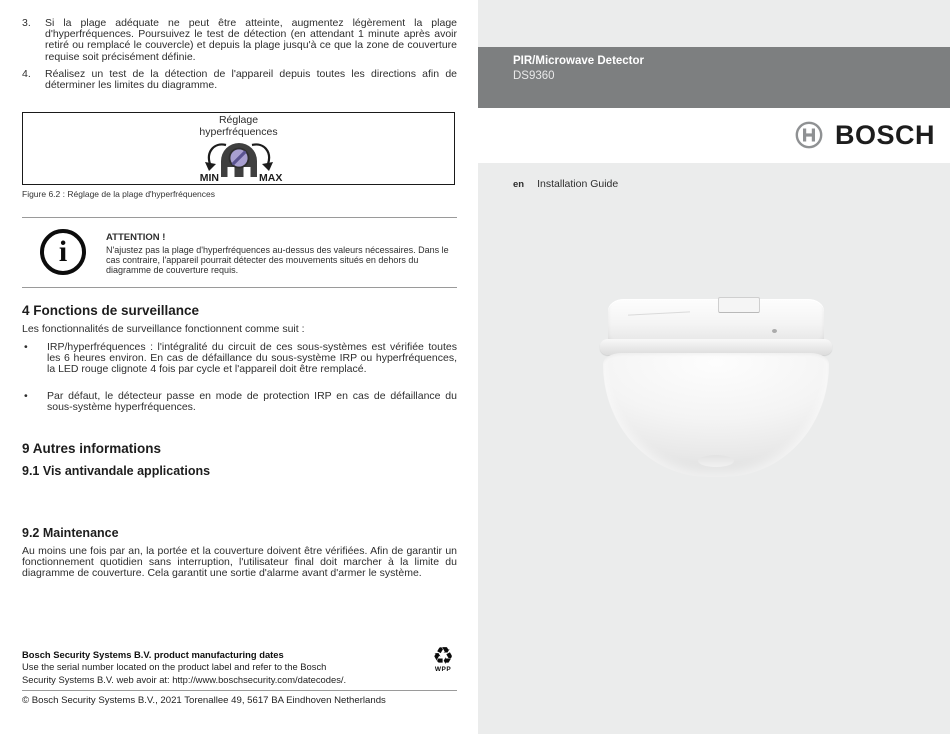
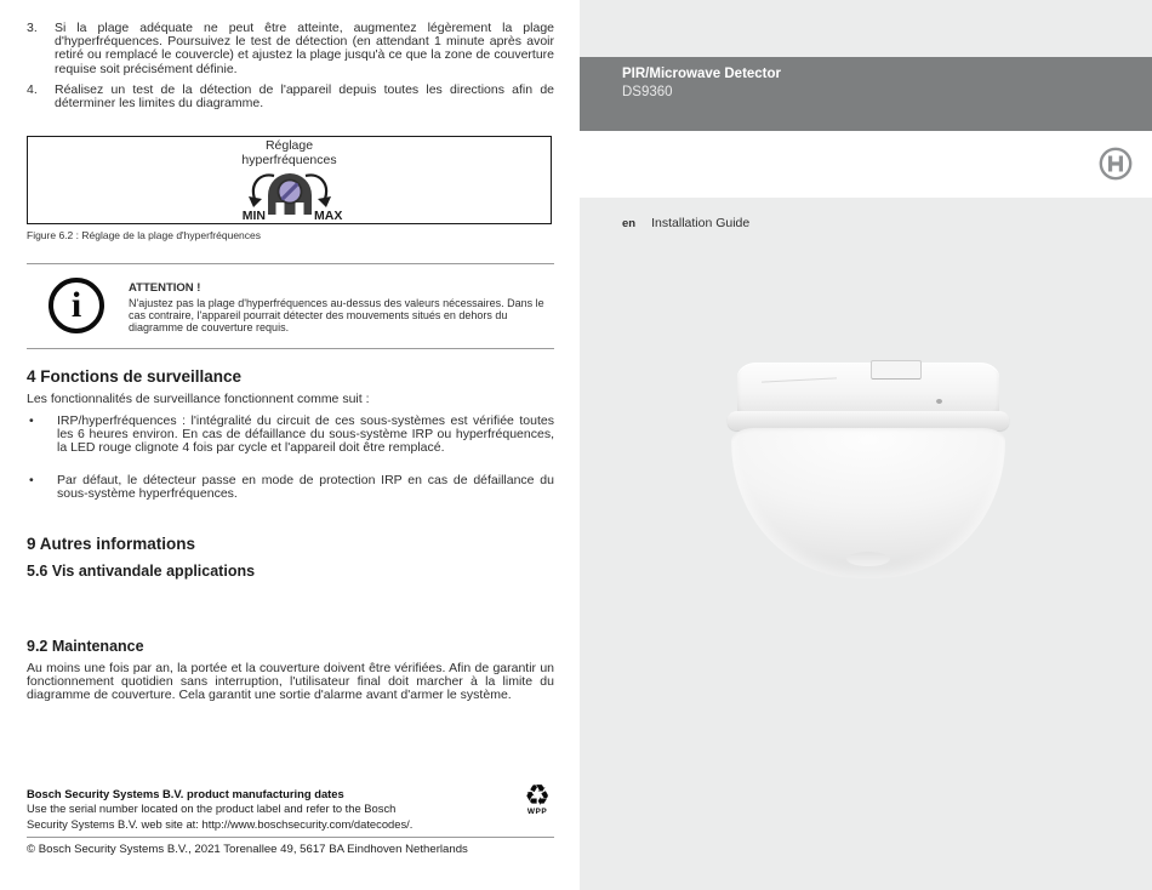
  3.
- Si la plage adéquate ne peut être atteinte, augmentez légèrement la plage d'hyperfréquences. Poursuivez le test de détection (en attendant 1 minute après avoir retiré ou remplacé le couvercle) et depuis la plage jusqu'à ce que la zone de couverture requise soit précisément définie.
+ Si la plage adéquate ne peut être atteinte, augmentez légèrement la plage d'hyperfréquences. Poursuivez le test de détection (en attendant 1 minute après avoir retiré ou remplacé le couvercle) et ajustez la plage jusqu'à ce que la zone de couverture requise soit précisément définie.
  4.
  Réalisez un test de la détection de l'appareil depuis toutes les directions afin de déterminer les limites du diagramme.
  Réglage
  hyperfréquences
  MIN
  MAX
  Figure 6.2 : Réglage de la plage d'hyperfréquences
  i
  ATTENTION !
  N'ajustez pas la plage d'hyperfréquences au-dessus des valeurs nécessaires. Dans le cas contraire, l'appareil pourrait détecter des mouvements situés en dehors du diagramme de couverture requis.
  4 Fonctions de surveillance
  Les fonctionnalités de surveillance fonctionnent comme suit :
  •
  IRP/hyperfréquences : l'intégralité du circuit de ces sous-systèmes est vérifiée toutes les 6 heures environ. En cas de défaillance du sous-système IRP ou hyperfréquences, la LED rouge clignote 4 fois par cycle et l'appareil doit être remplacé.
  •
  Par défaut, le détecteur passe en mode de protection IRP en cas de défaillance du sous-système hyperfréquences.
  9 Autres informations
- 9.1 Vis antivandale applications
+ 5.6 Vis antivandale applications
  9.2 Maintenance
  Au moins une fois par an, la portée et la couverture doivent être vérifiées. Afin de garantir un fonctionnement quotidien sans interruption, l'utilisateur final doit marcher à la limite du diagramme de couverture. Cela garantit une sortie d'alarme avant d'armer le système.
  Bosch Security Systems B.V. product manufacturing dates
  Use the serial number located on the product label and refer to the Bosch
- Security Systems B.V. web avoir at: http://www.boschsecurity.com/datecodes/.
+ Security Systems B.V. web site at: http://www.boschsecurity.com/datecodes/.
  ♻
  © Bosch Security Systems B.V., 2021 Torenallee 49, 5617 BA Eindhoven Netherlands
  PIR/Microwave Detector
  DS9360
- BOSCH
  en
  Installation Guide
